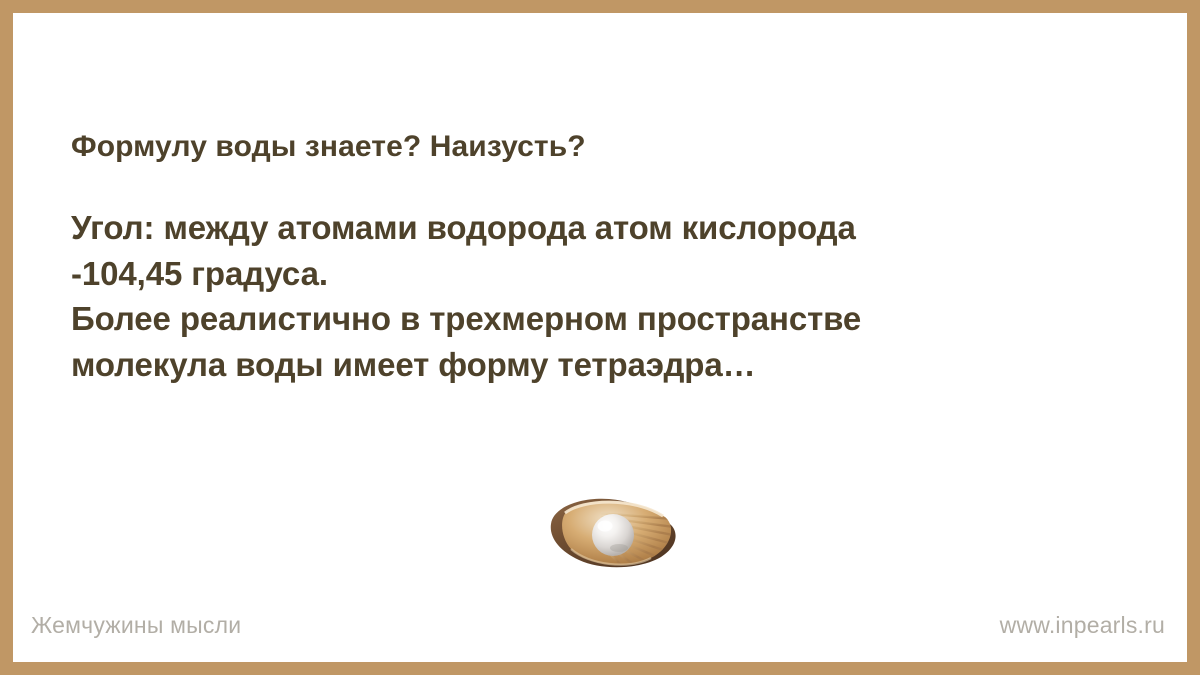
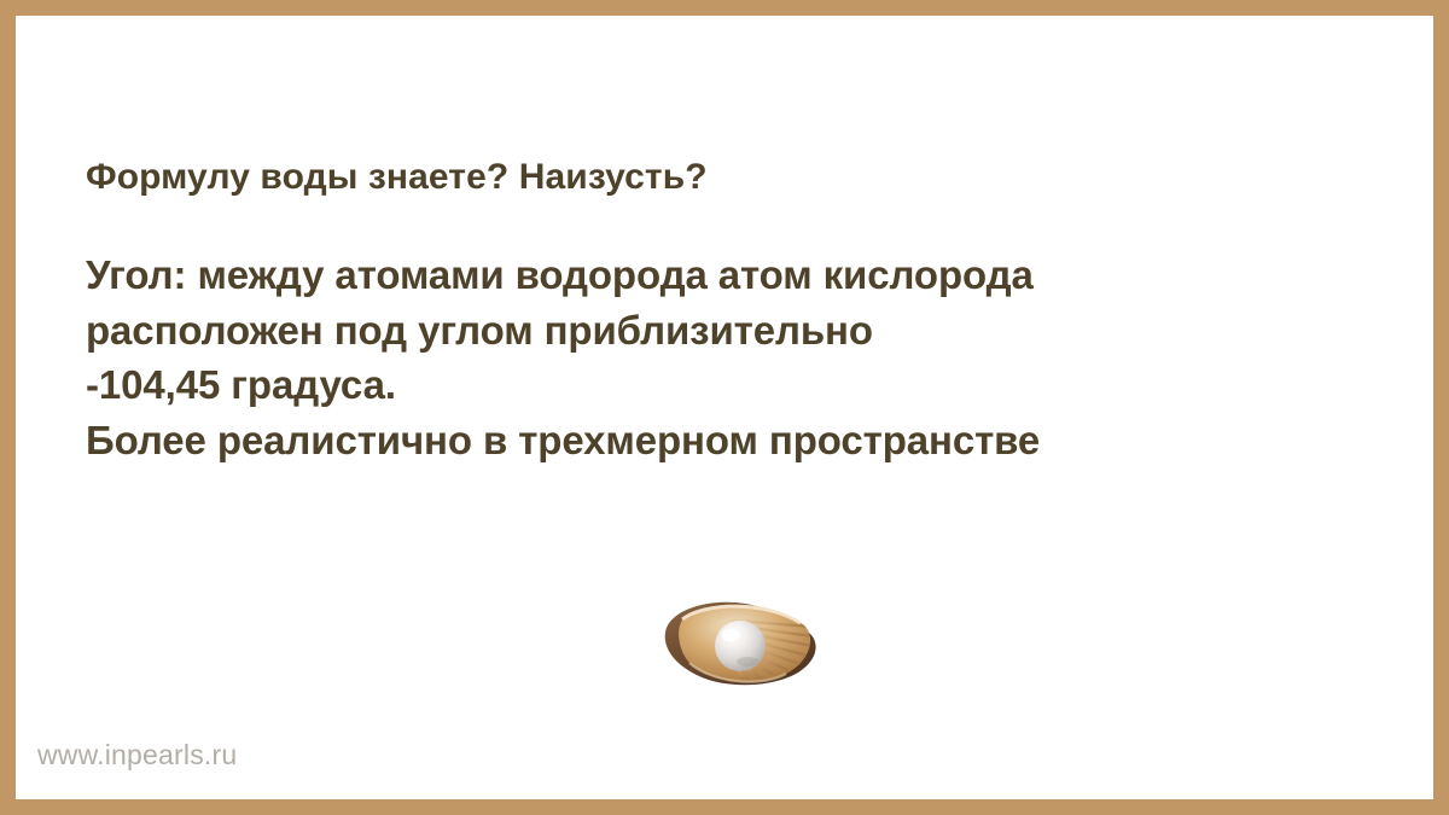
  Формулу воды знаете? Наизусть?
  Угол: между атомами водорода атом кислорода
+ расположен под углом приблизительно
  -104,45 градуса.
  Более реалистично в трехмерном пространстве
- молекула воды имеет форму тетраэдра…
- Жемчужины мысли
  www.inpearls.ru
